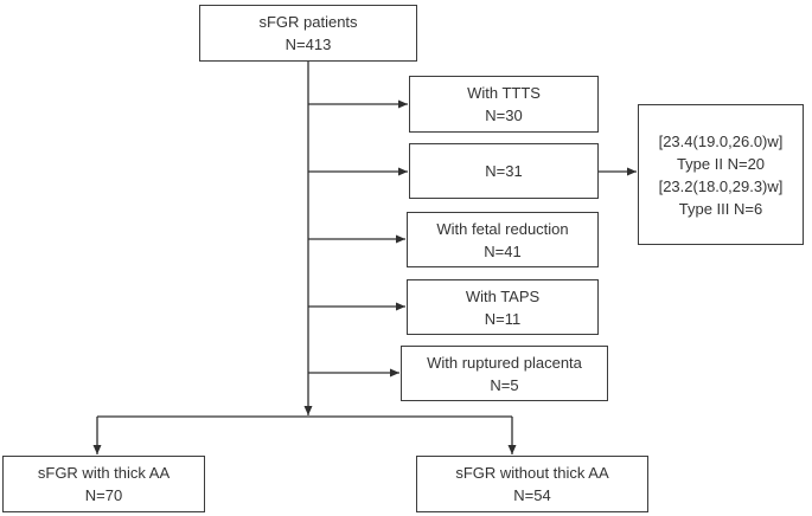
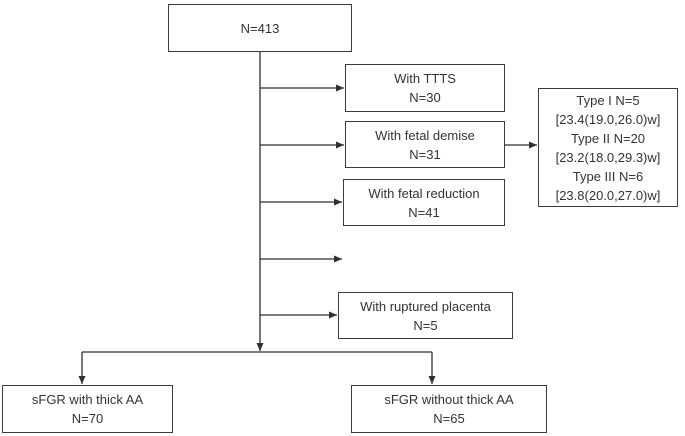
- sFGR patients
  N=413
  With TTTS
  N=30
+ With fetal demise
  N=31
  With fetal reduction
  N=41
- With TAPS
- N=11
  With ruptured placenta
  N=5
+ Type I N=5
  [23.4(19.0,26.0)w]
  Type II N=20
  [23.2(18.0,29.3)w]
  Type III N=6
+ [23.8(20.0,27.0)w]
  sFGR with thick AA
  N=70
  sFGR without thick AA
- N=54
+ N=65
